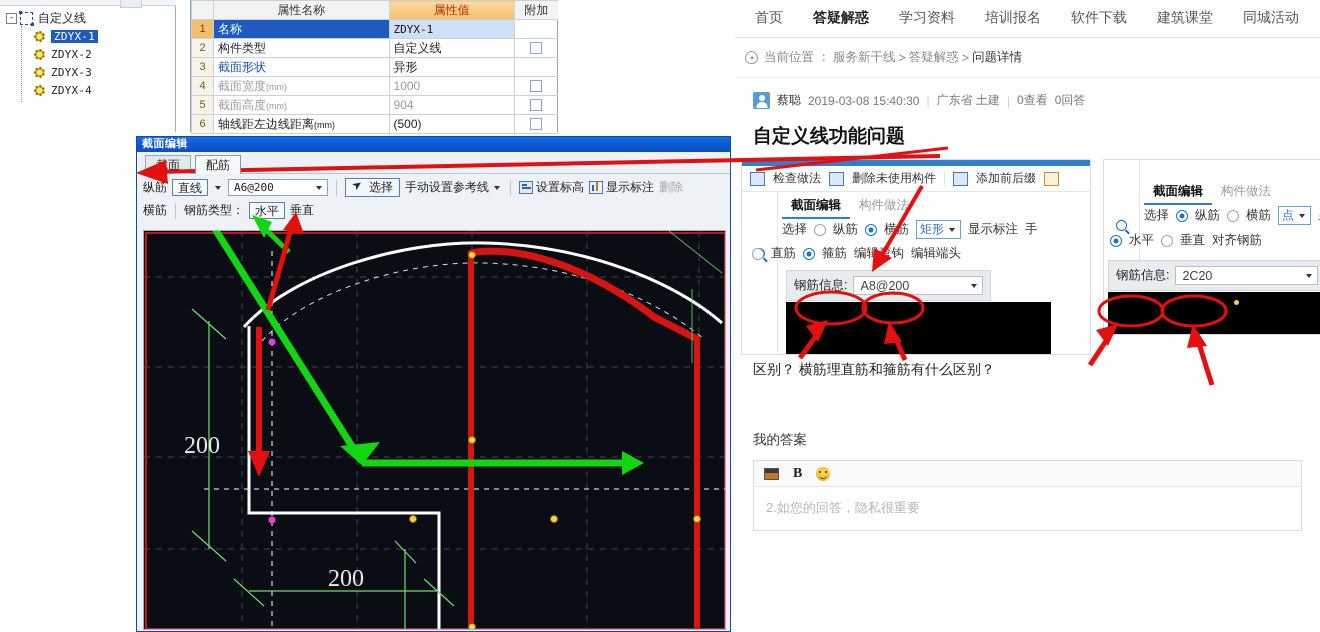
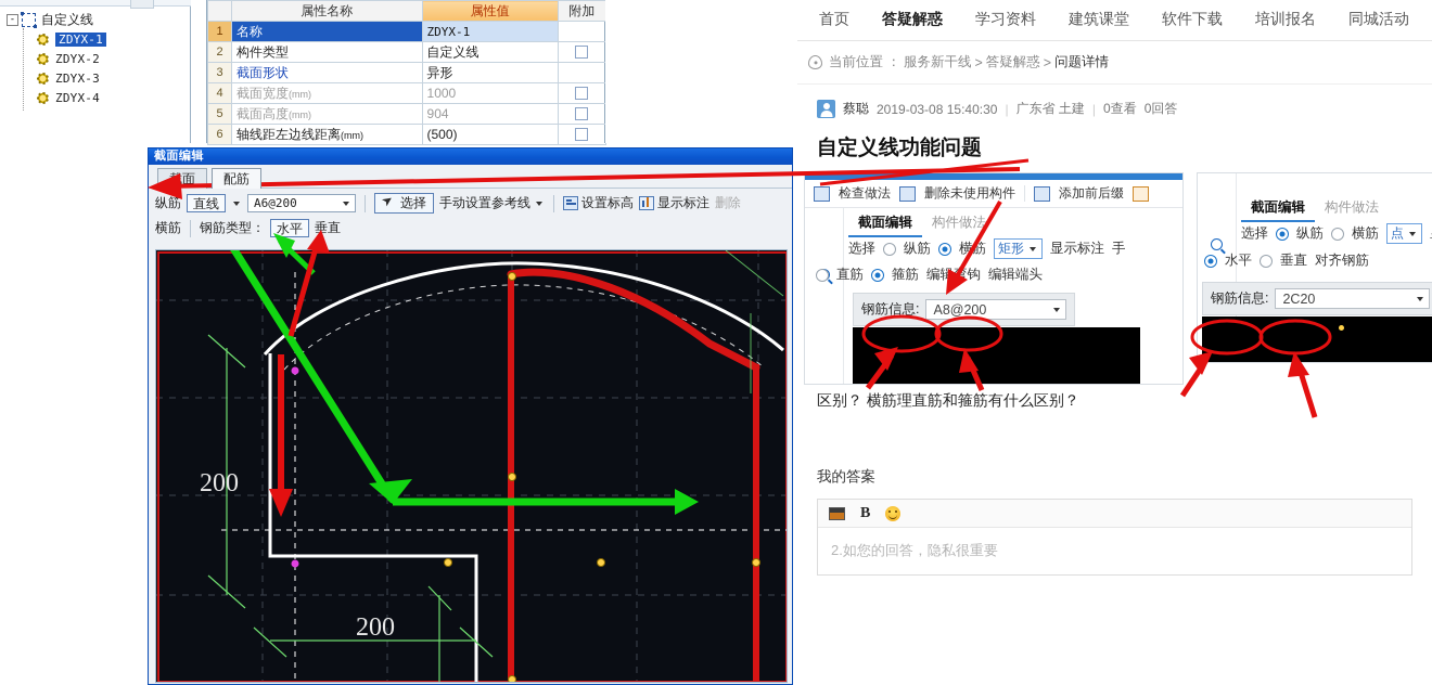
  -
  自定义线
  ZDYX-1
  ZDYX-2
  ZDYX-3
  ZDYX-4
  	属性名称	属性值	附加
  1	名称	ZDYX-1
  2	构件类型	自定义线
  3	截面形状	异形
  4	截面宽度(mm)	1000
  5	截面高度(mm)	904
  6	轴线距左边线距离(mm)	(500)
  截面编辑
  配筋
  纵筋
  直线
  A6@200
  选择
  手动设置参考线
  设置标高
  显示标注
  删除
  横筋
  钢筋类型：
  水平
  垂直
  200
  200
  首页
  答疑解惑
  学习资料
- 培训报名
+ 建筑课堂
  软件下载
- 建筑课堂
+ 培训报名
  同城活动
  当前位置 ：
  服务新干线
  >
  答疑解惑
  >
  问题详情
  蔡聪
  2019-03-08 15:40:30
  |
  广东省 土建
  |
  0查看
  0回答
  自定义线功能问题
  检查做法
  删除未使用构件
  添加前后缀
  截面编辑
  构件做法
  选择
  纵筋
  横筋
  矩形
  显示标注
  手
  直筋
  箍筋
  编辑钩
  编辑端头
  钢筋信息:
  A8@200
  截面编辑
  构件做法
  选择
  纵筋
  横筋
  点
  水平
  垂直
  对齐钢筋
  钢筋信息:
  2C20
  区别？ 横筋理直筋和箍筋有什么区别？
  我的答案
  B
  2.如您的回答，隐私很重要
